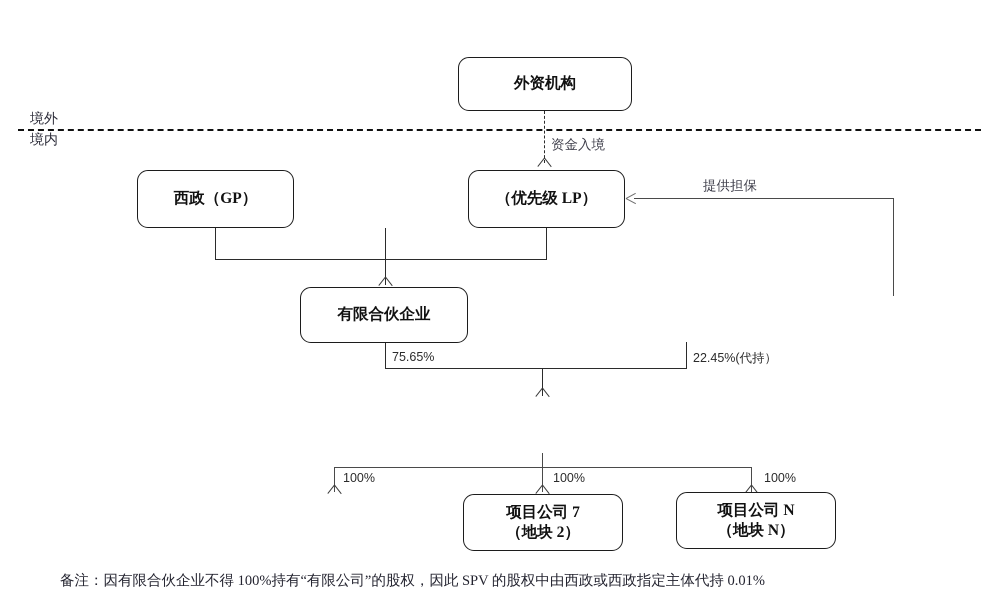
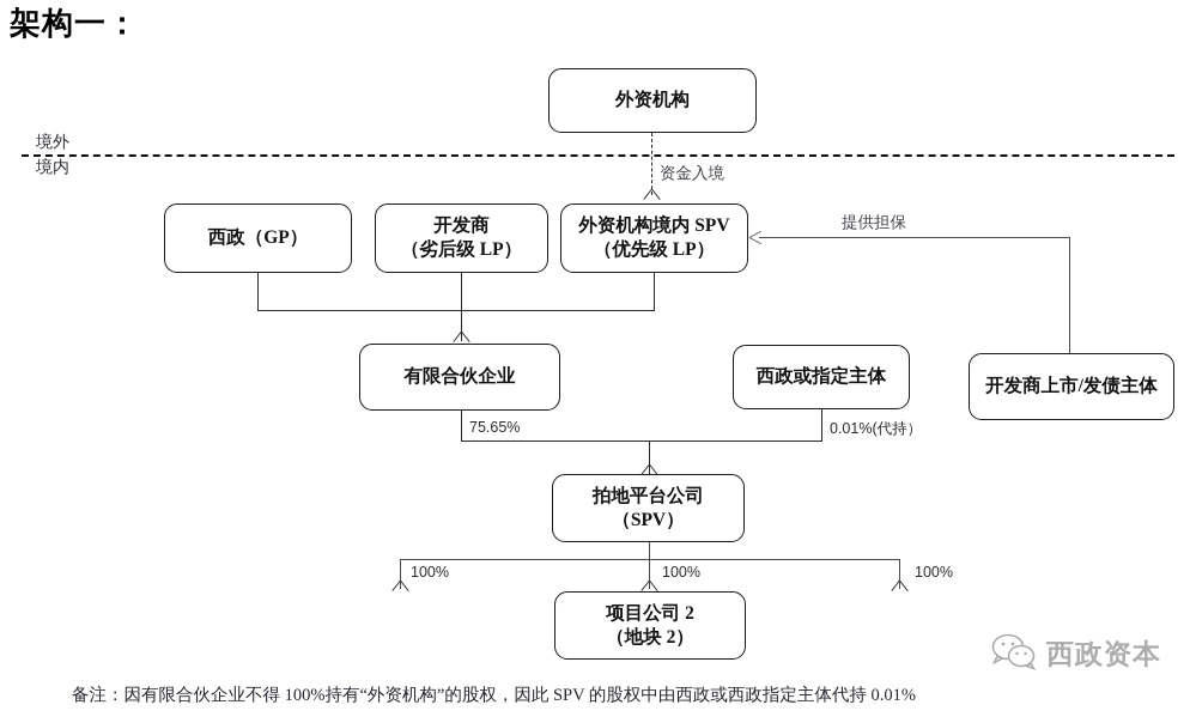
+ 架构一：
  境外
  境内
  外资机构
  资金入境
  西政（GP）
+ 开发商
+ （劣后级 LP）
+ 外资机构境内 SPV
  （优先级 LP）
  有限合伙企业
+ 西政或指定主体
+ 开发商上市/发债主体
  提供担保
  75.65%
- 22.45%(代持）
+ 0.01%(代持）
+ 拍地平台公司
+ （SPV）
  100%
  100%
  100%
- 项目公司 7
+ 项目公司 2
  （地块 2）
- 项目公司 N
- （地块 N）
- 备注：因有限合伙企业不得 100%持有“有限公司”的股权，因此 SPV 的股权中由西政或西政指定主体代持 0.01%
+ 备注：因有限合伙企业不得 100%持有“外资机构”的股权，因此 SPV 的股权中由西政或西政指定主体代持 0.01%
+ 西政资本
